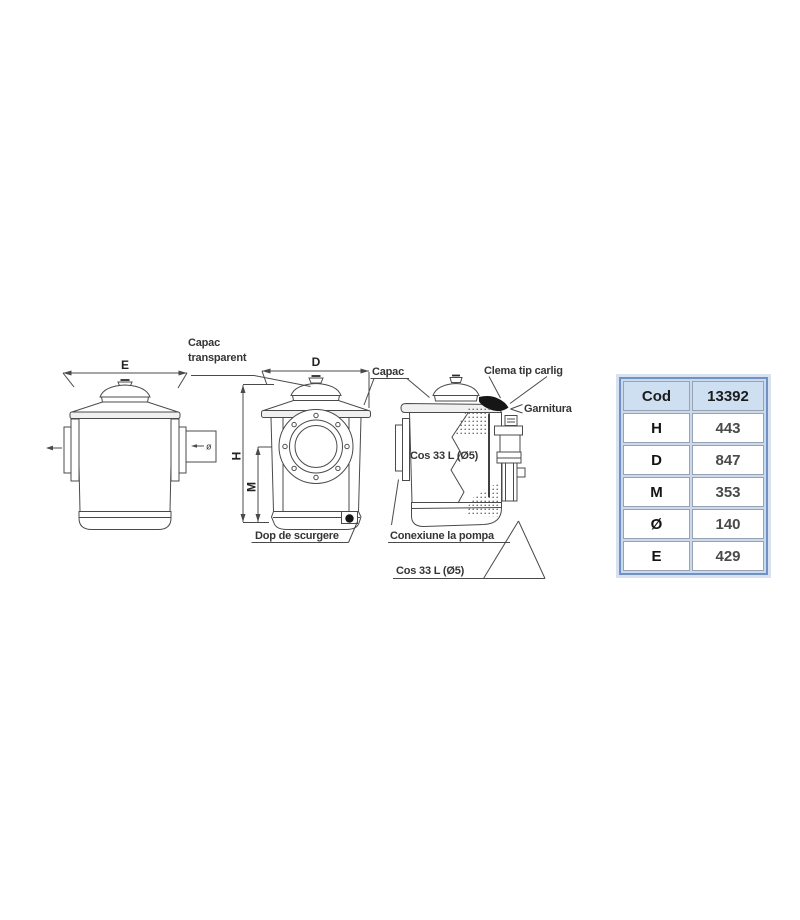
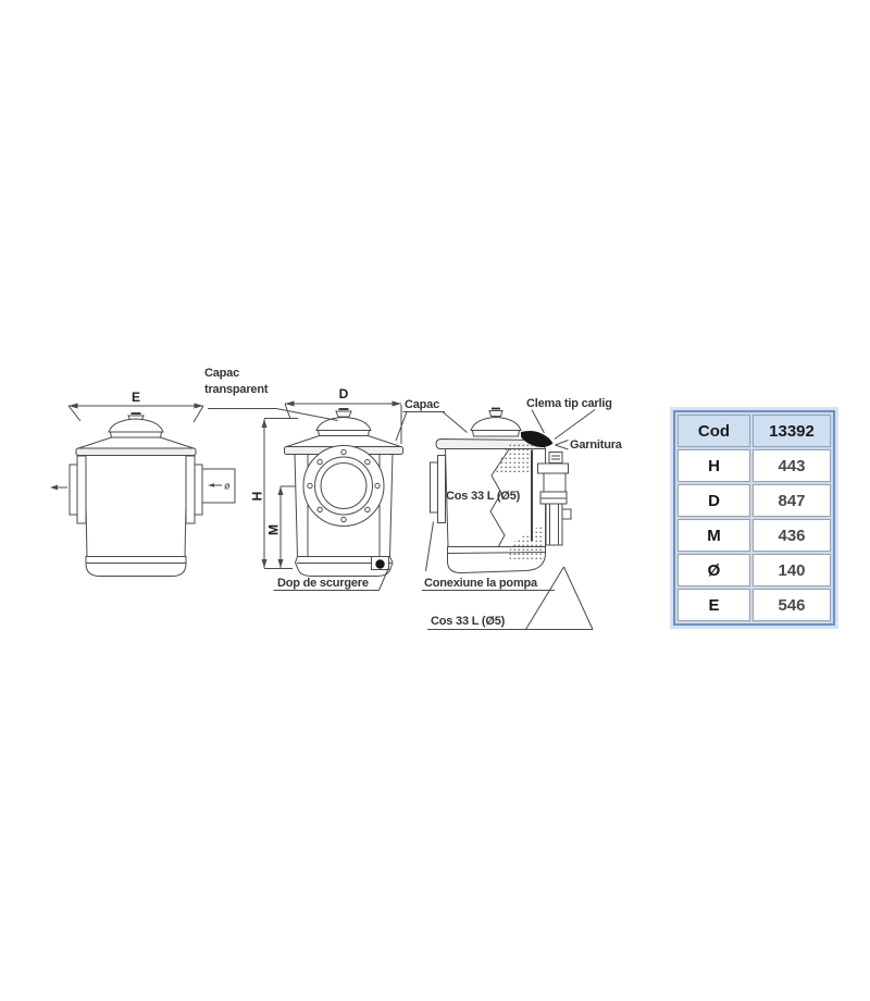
  E
  ø
  D
  Cos 33 L (Ø5)
  Capac
  transparent
  Capac
  Clema tip carlig
  Garnitura
  Dop de scurgere
  Conexiune la pompa
  Cos 33 L (Ø5)
  Cod	13392
  H	443
  D	847
- M	353
+ M	436
  Ø	140
- E	429
+ E	546
